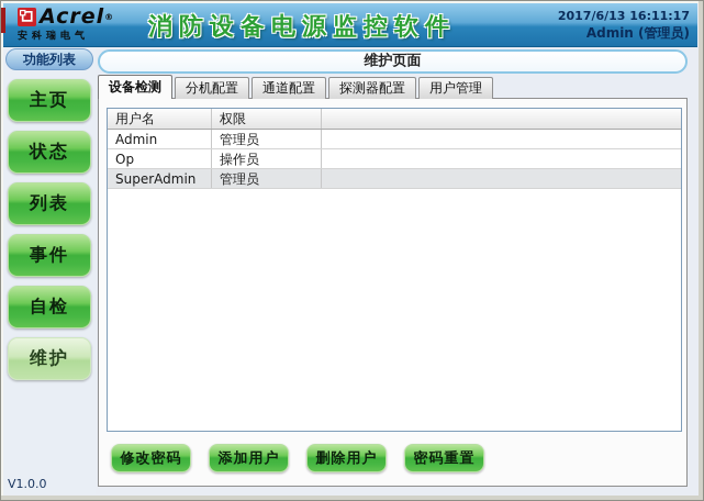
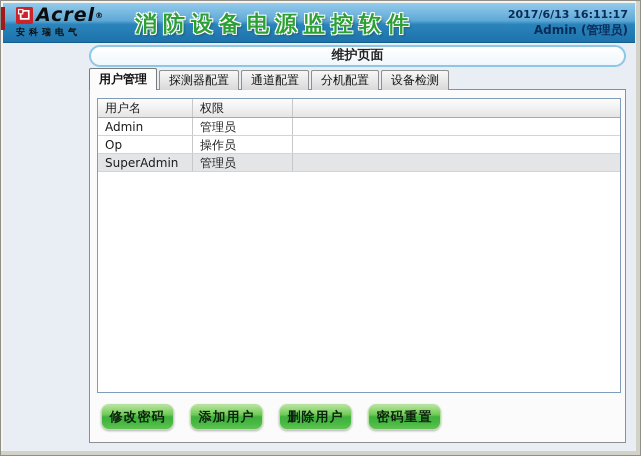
  Acrel®
  安科瑞电气
  消防设备电源监控软件
  2017/6/13 16:11:17
  Admin (管理员)
- 功能列表
- 主页
- 状态
- 列表
- 事件
- 自检
- 维护
- V1.0.0
  维护页面
- 设备检测
+ 用户管理
- 分机配置
+ 探测器配置
  通道配置
- 探测器配置
+ 分机配置
- 用户管理
+ 设备检测
  用户名
  权限
  Admin
  管理员
  Op
  操作员
  SuperAdmin
  管理员
  修改密码
  添加用户
  删除用户
  密码重置
